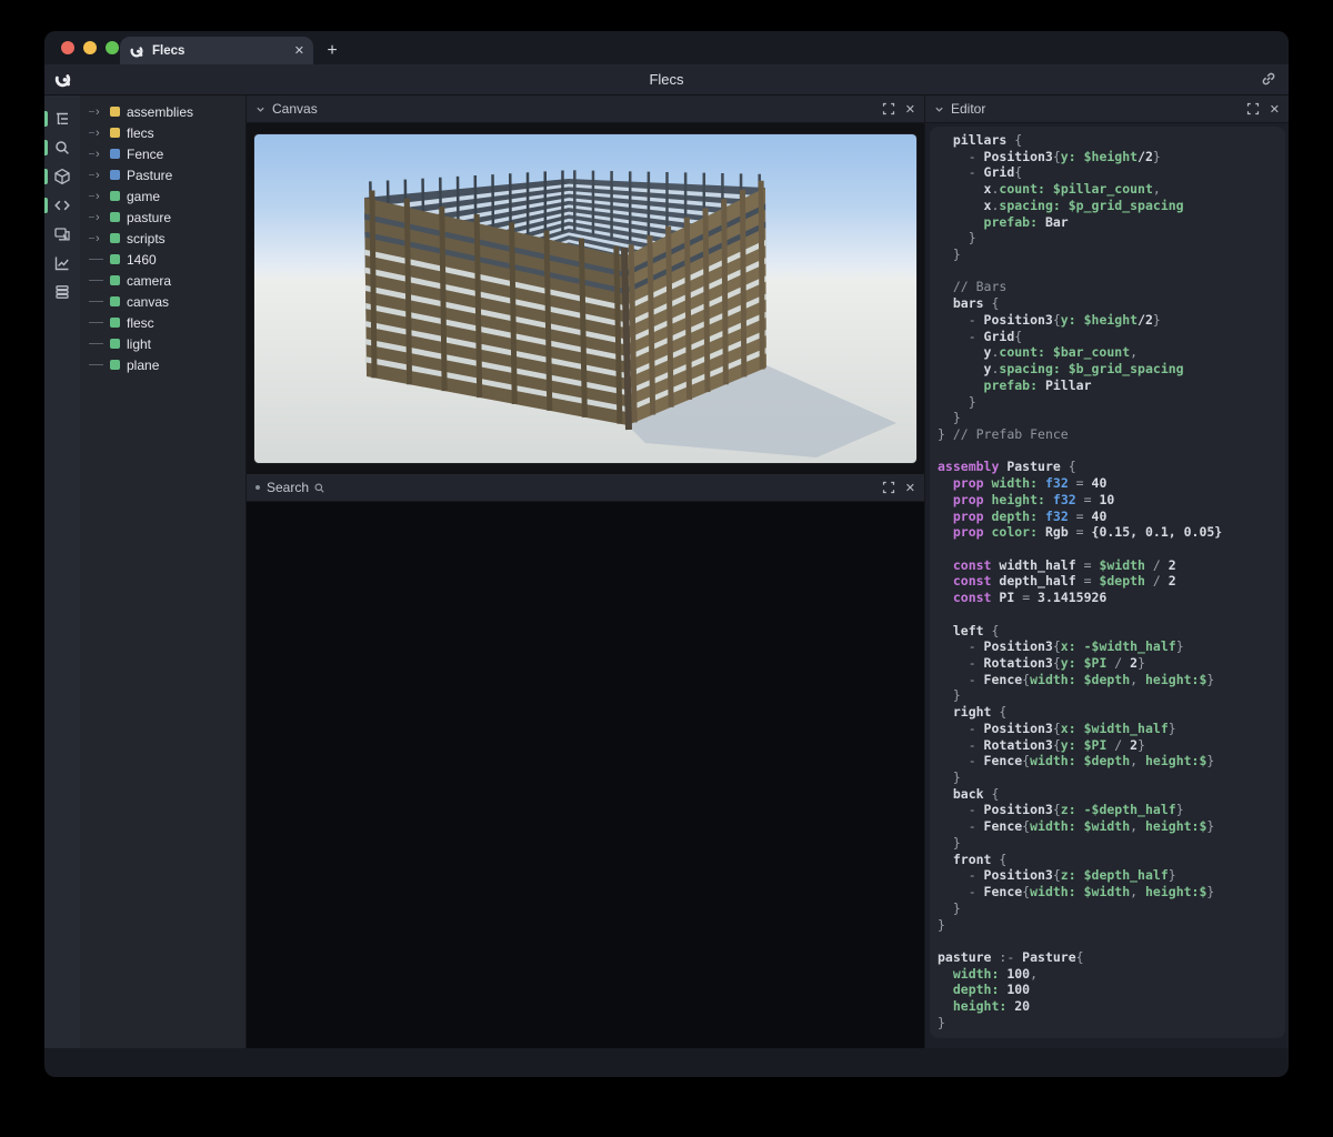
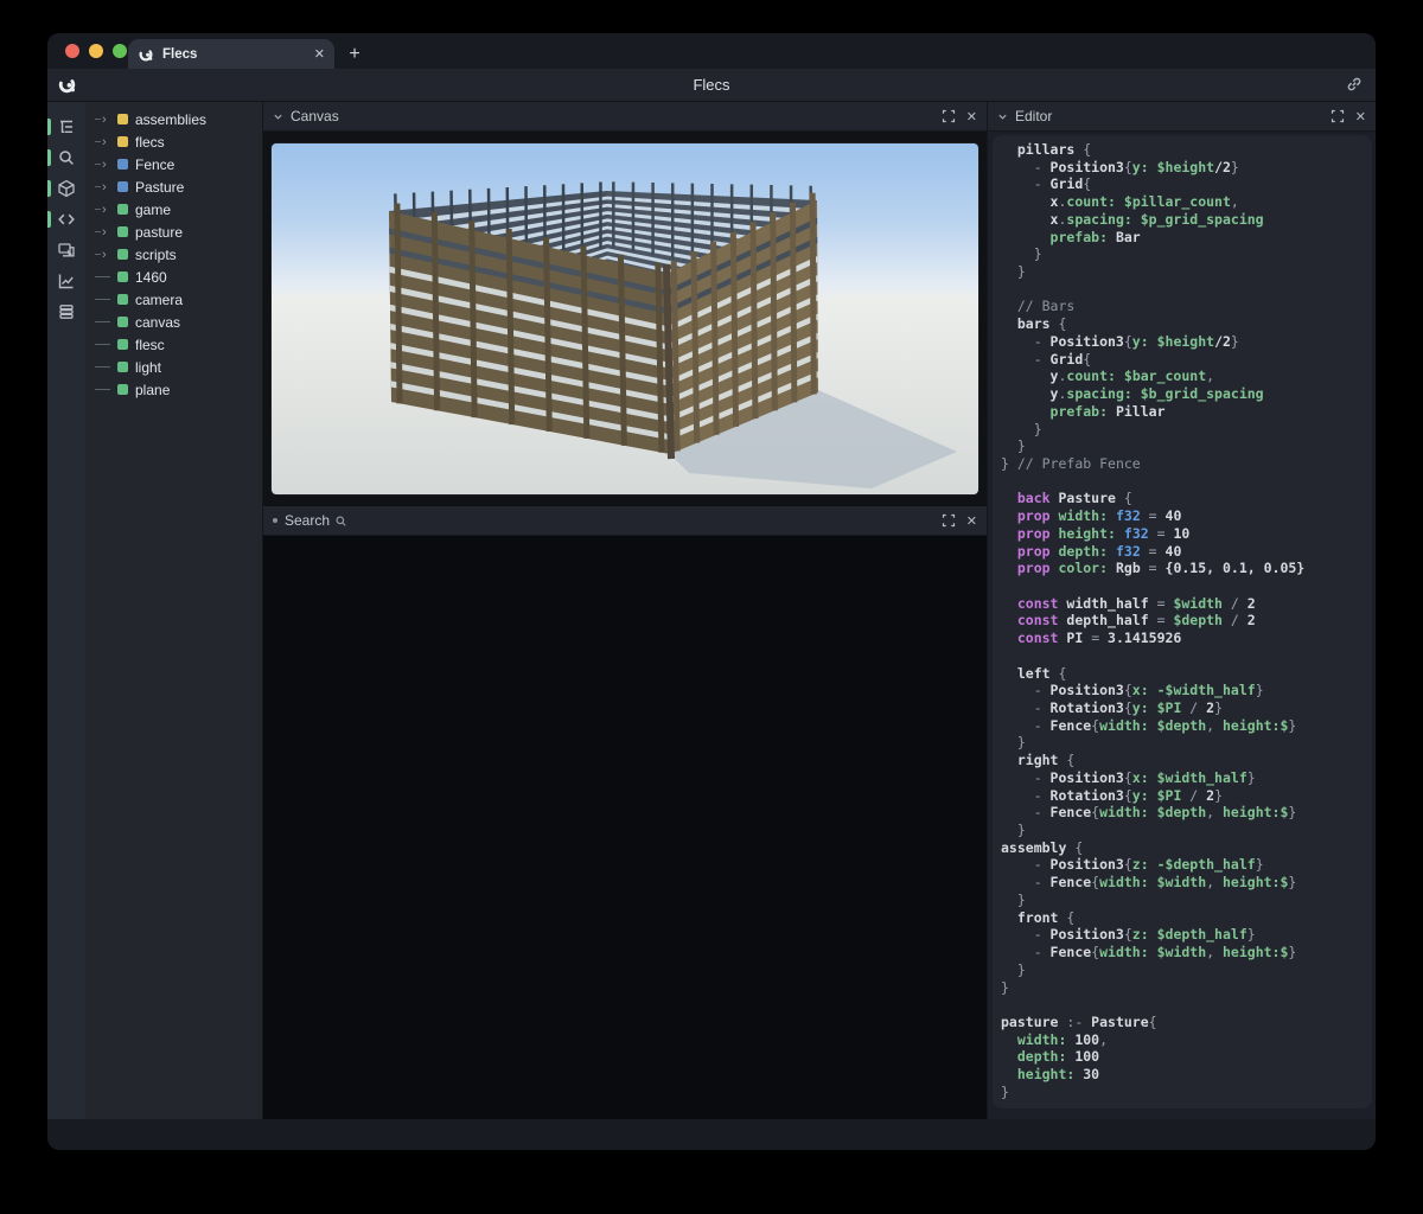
  Flecs
  ✕
  +
  Flecs
  ›
  assemblies
  ›
  flecs
  ›
  Fence
  ›
  Pasture
  ›
  game
  ›
  pasture
  ›
  scripts
  1460
  camera
  canvas
  flesc
  light
  plane
  Canvas
  ✕
  Search
  ✕
  Editor
  ✕
  pillars {
  - Position3{y: $height/2}
  - Grid{
  x.count: $pillar_count,
  x.spacing: $p_grid_spacing
  prefab: Bar
  }
  }
  // Bars
  bars {
  - Position3{y: $height/2}
  - Grid{
  y.count: $bar_count,
  y.spacing: $b_grid_spacing
  prefab: Pillar
  }
  }
  } // Prefab Fence
- assembly Pasture {
+ back Pasture {
  prop width: f32 = 40
  prop height: f32 = 10
  prop depth: f32 = 40
  prop color: Rgb = {0.15, 0.1, 0.05}
  const width_half = $width / 2
  const depth_half = $depth / 2
  const PI = 3.1415926
  left {
  - Position3{x: -$width_half}
  - Rotation3{y: $PI / 2}
  - Fence{width: $depth, height:$}
  }
  right {
  - Position3{x: $width_half}
  - Rotation3{y: $PI / 2}
  - Fence{width: $depth, height:$}
  }
- back {
+ assembly {
  - Position3{z: -$depth_half}
  - Fence{width: $width, height:$}
  }
  front {
  - Position3{z: $depth_half}
  - Fence{width: $width, height:$}
  }
  }
  pasture :- Pasture{
  width: 100,
  depth: 100
- height: 20
+ height: 30
  }
